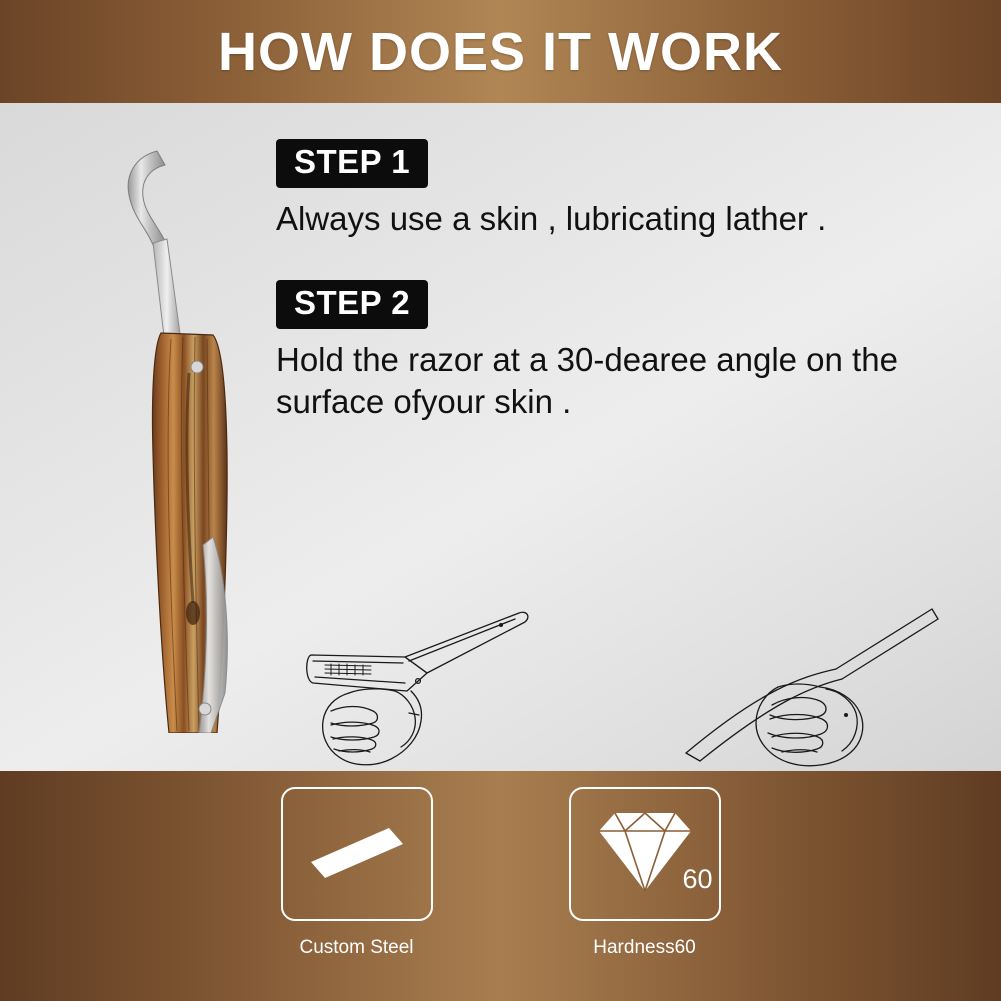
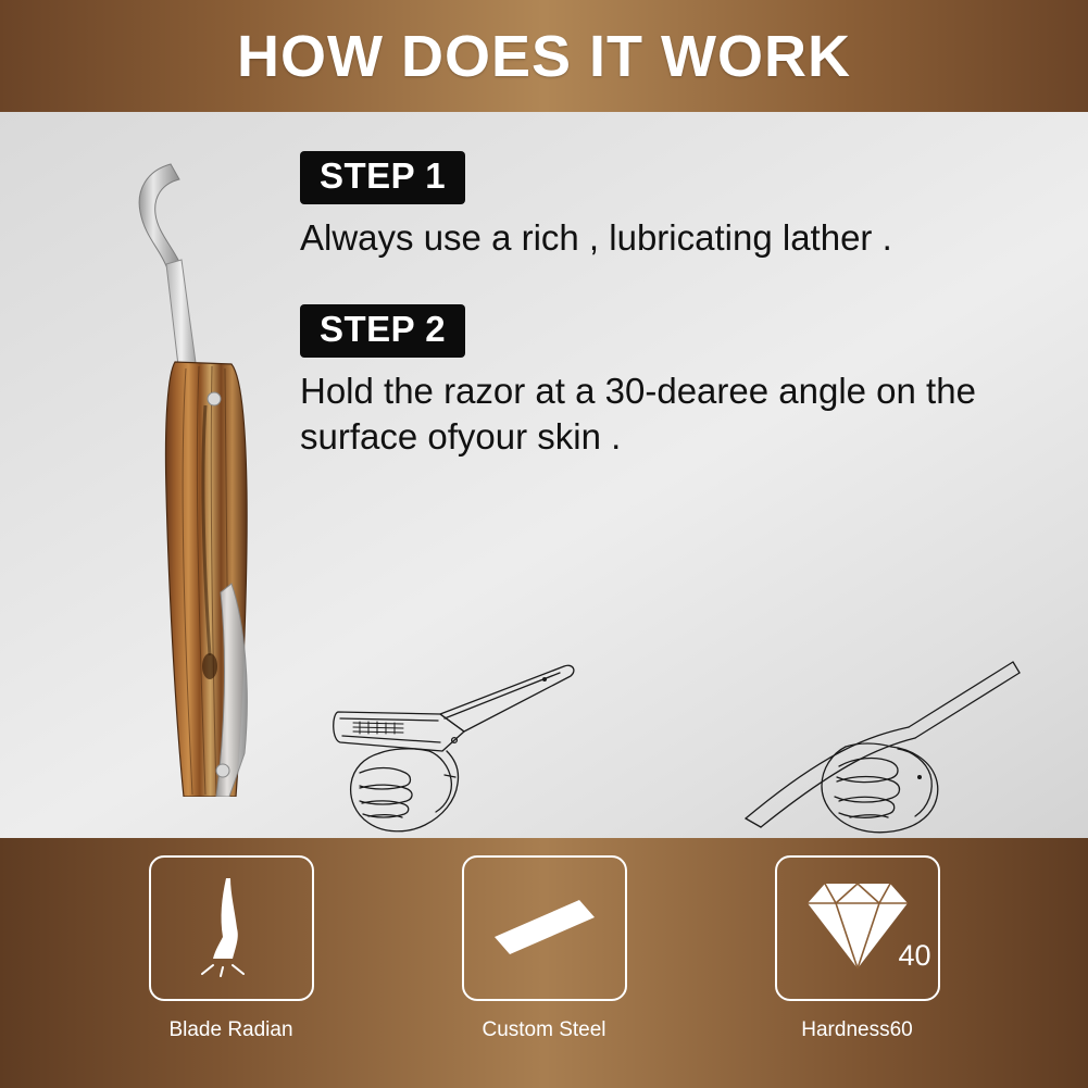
  HOW DOES IT WORK
  STEP 1
- Always use a skin , lubricating lather .
+ Always use a rich , lubricating lather .
  STEP 2
  Hold the razor at a 30-dearee angle on the surface ofyour skin .
+ Blade Radian
  Custom Steel
- 60
+ 40
  Hardness60
